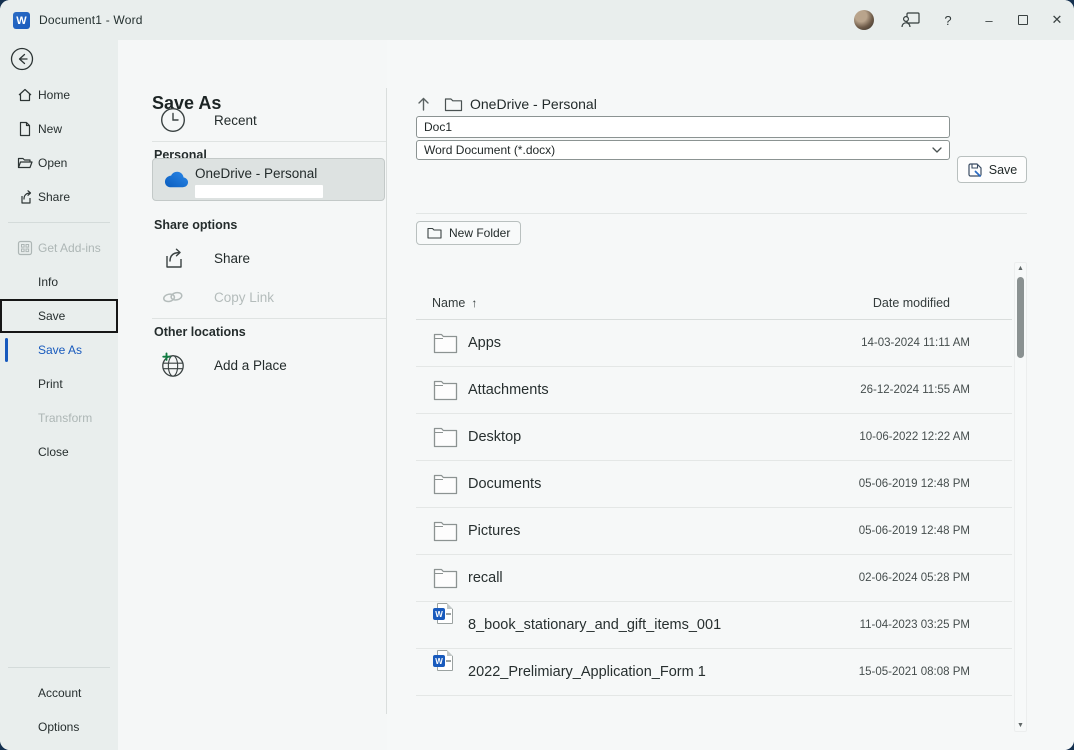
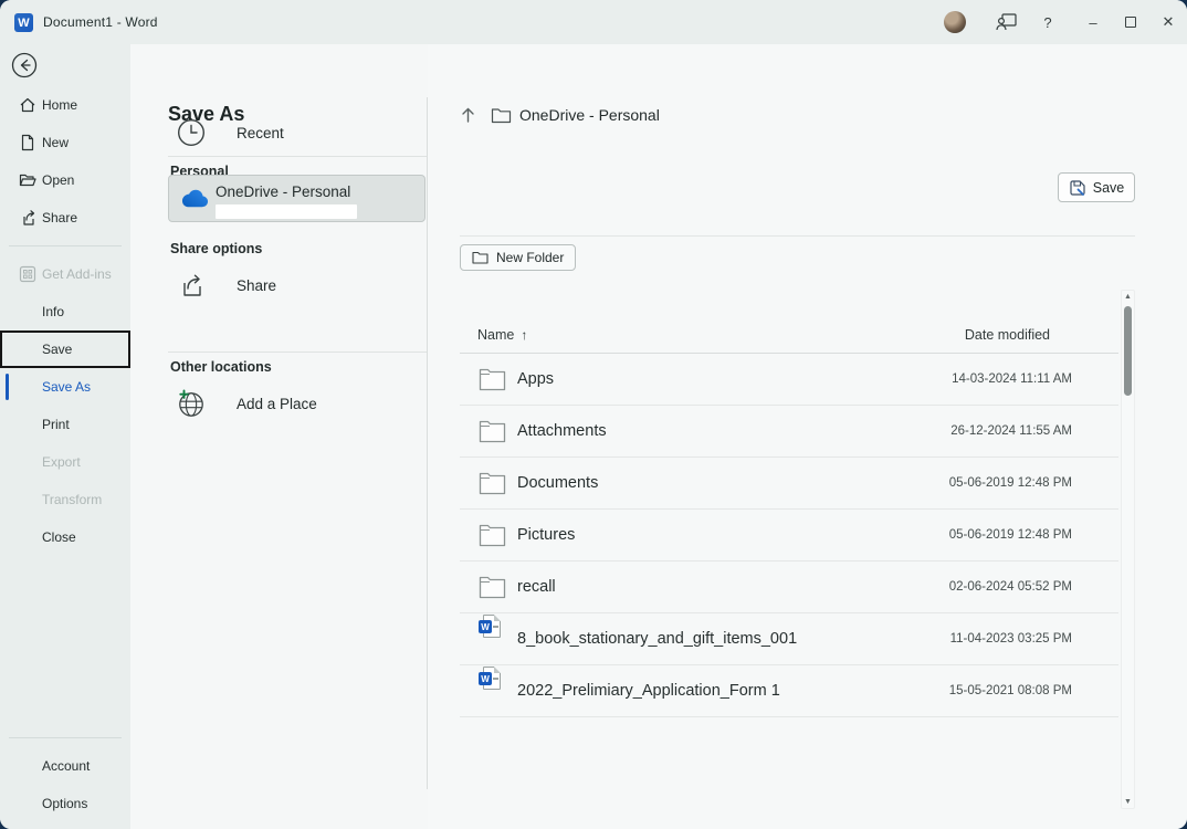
  W
  Document1 - Word
  ?
  –
  ✕
  Home
  New
  Open
  Share
  Get Add-ins
  Info
  Save
  Save As
  Print
+ Export
  Transform
  Close
  Account
  Options
  Save As
  Recent
  Personal
  OneDrive - Personal
  Share options
  Share
- Copy Link
  Other locations
  Add a Place
  OneDrive - Personal
- Doc1
- Word Document (*.docx)
  Save
  New Folder
  Name ↑
  Date modified
  Apps
  14-03-2024 11:11 AM
  Attachments
  26-12-2024 11:55 AM
- Desktop
- 10-06-2022 12:22 AM
  Documents
  05-06-2019 12:48 PM
  Pictures
  05-06-2019 12:48 PM
  recall
- 02-06-2024 05:28 PM
+ 02-06-2024 05:52 PM
  W
  8_book_stationary_and_gift_items_001
  11-04-2023 03:25 PM
  W
  2022_Prelimiary_Application_Form 1
  15-05-2021 08:08 PM
